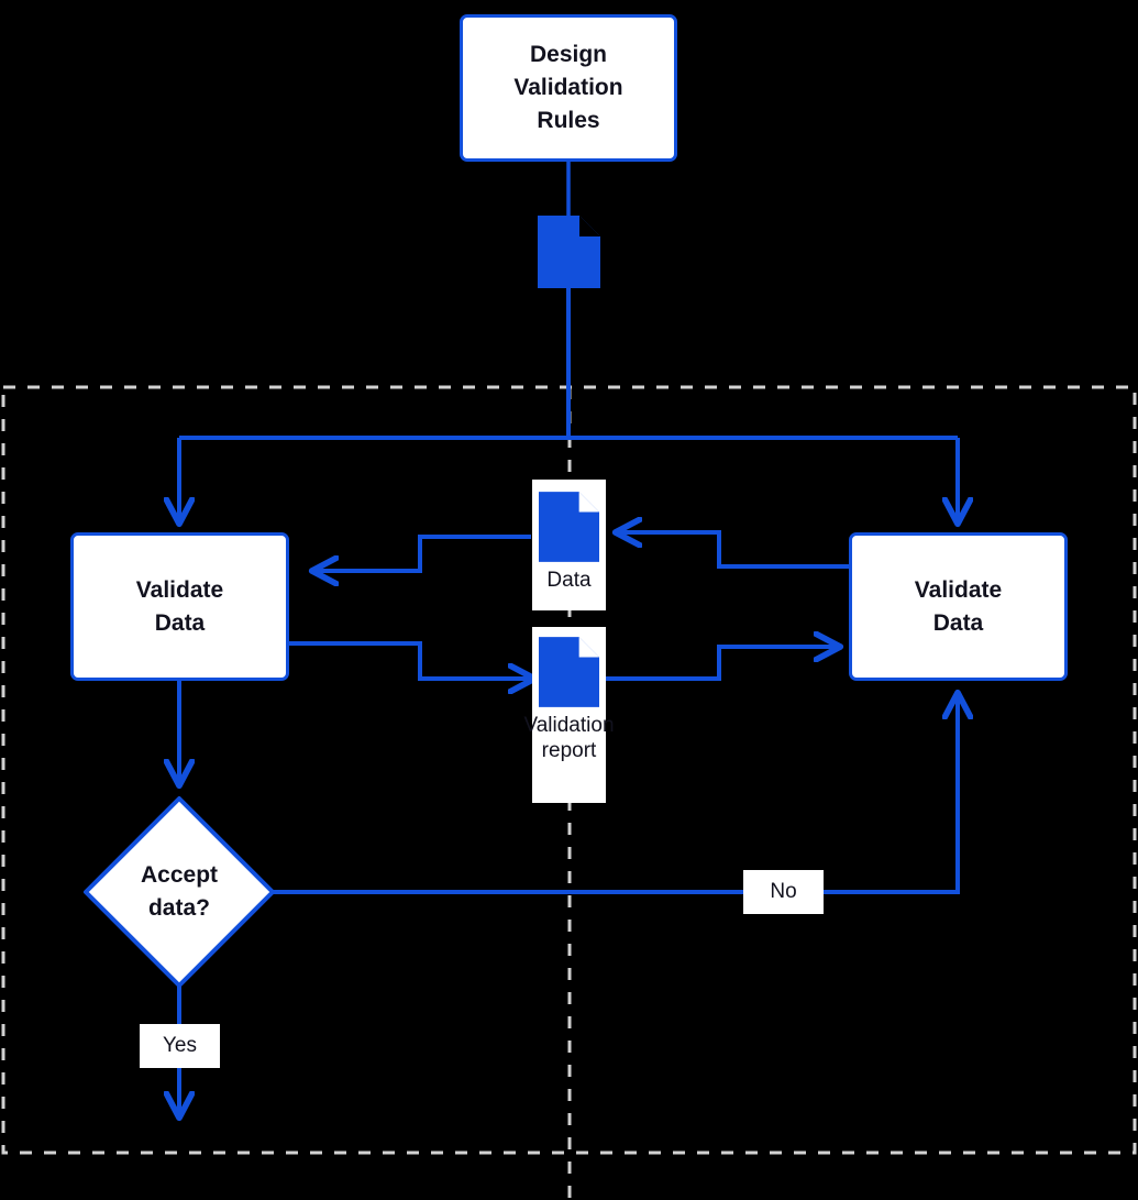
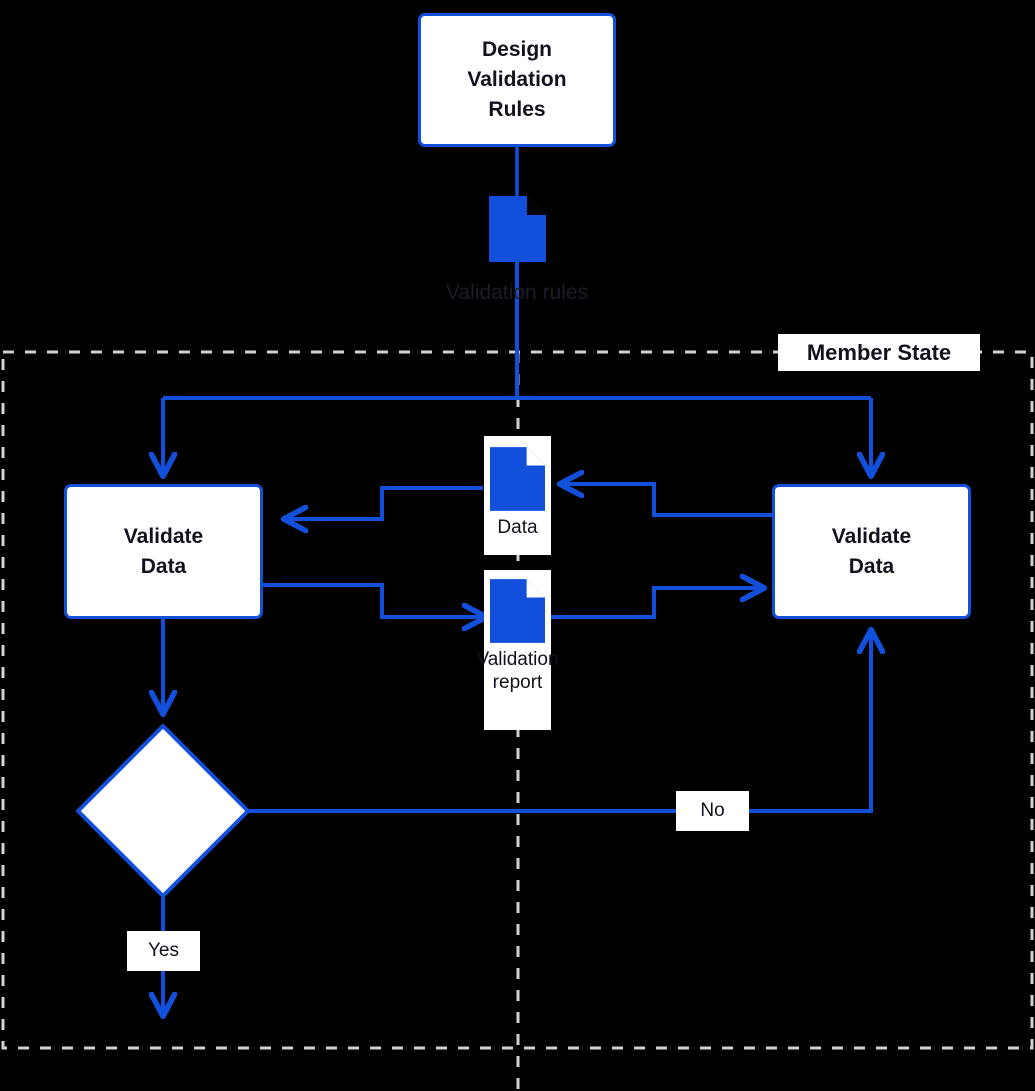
  Design
  Validation
  Rules
+ Validation rules
+ Member State
  Validate
  Data
  Validate
  Data
  Data
  Validation
  report
- Accept
- data?
  No
  Yes
